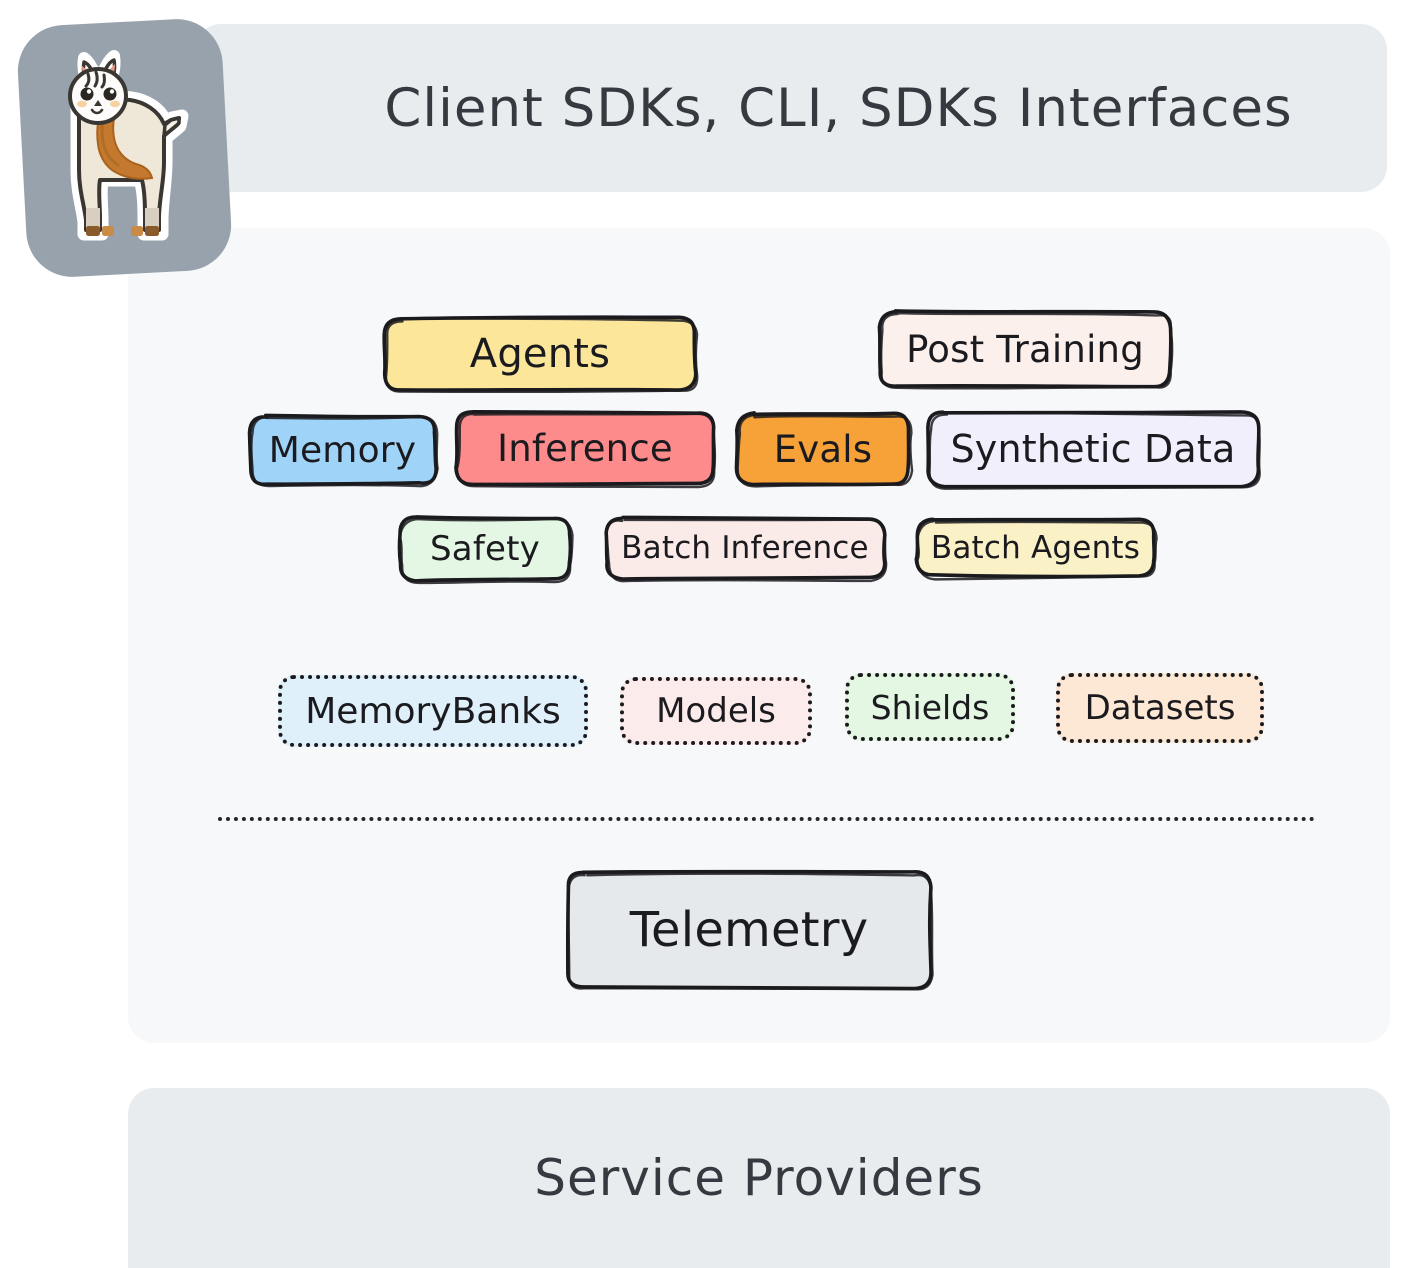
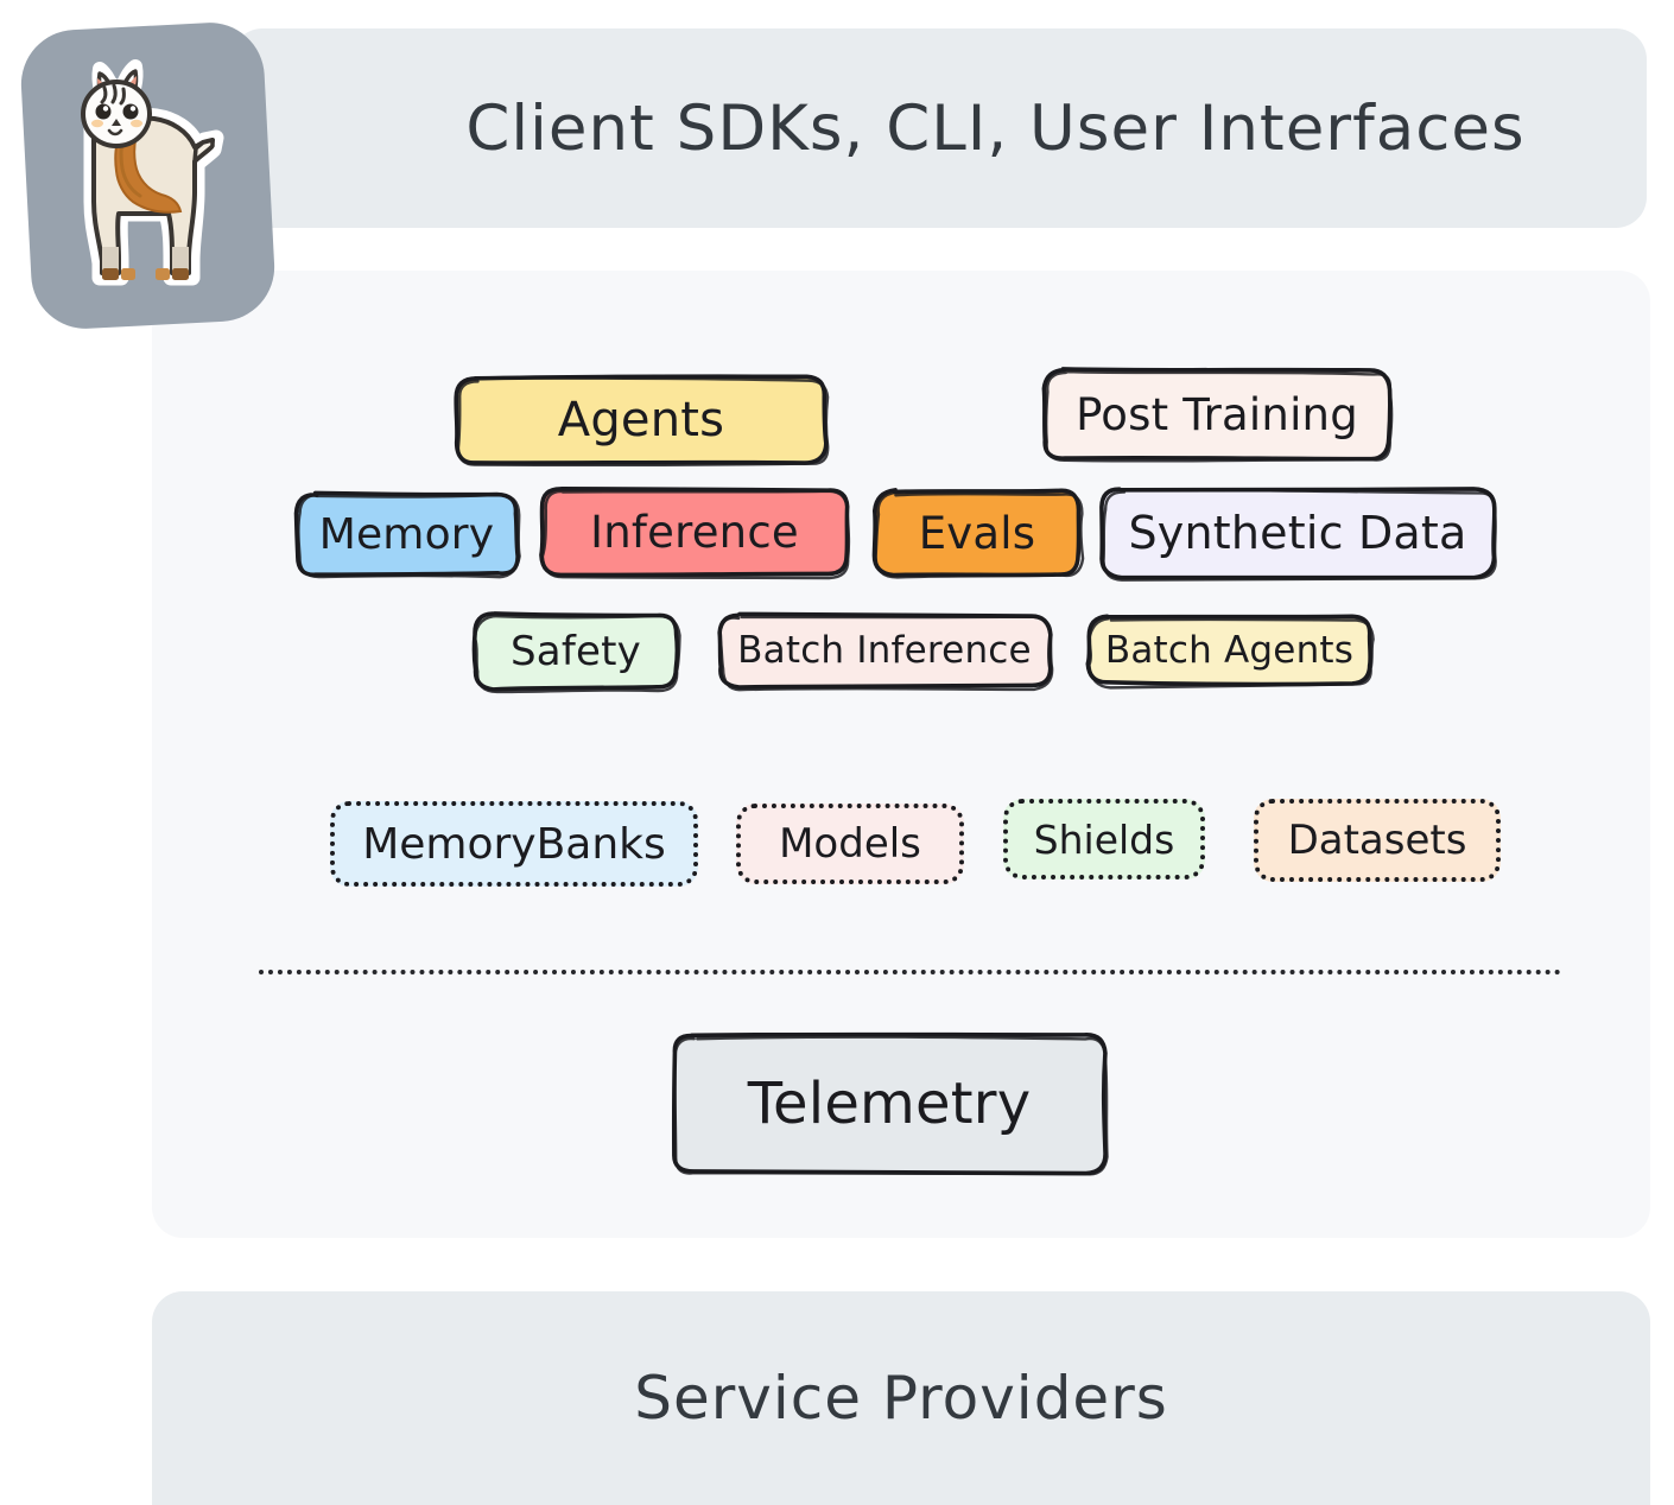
- Client SDKs, CLI, SDKs Interfaces
+ Client SDKs, CLI, User Interfaces
  Agents
  Post Training
  Memory
  Inference
  Evals
  Synthetic Data
  Safety
  Batch Inference
  Batch Agents
  MemoryBanks
  Models
  Shields
  Datasets
  Telemetry
  Service Providers
